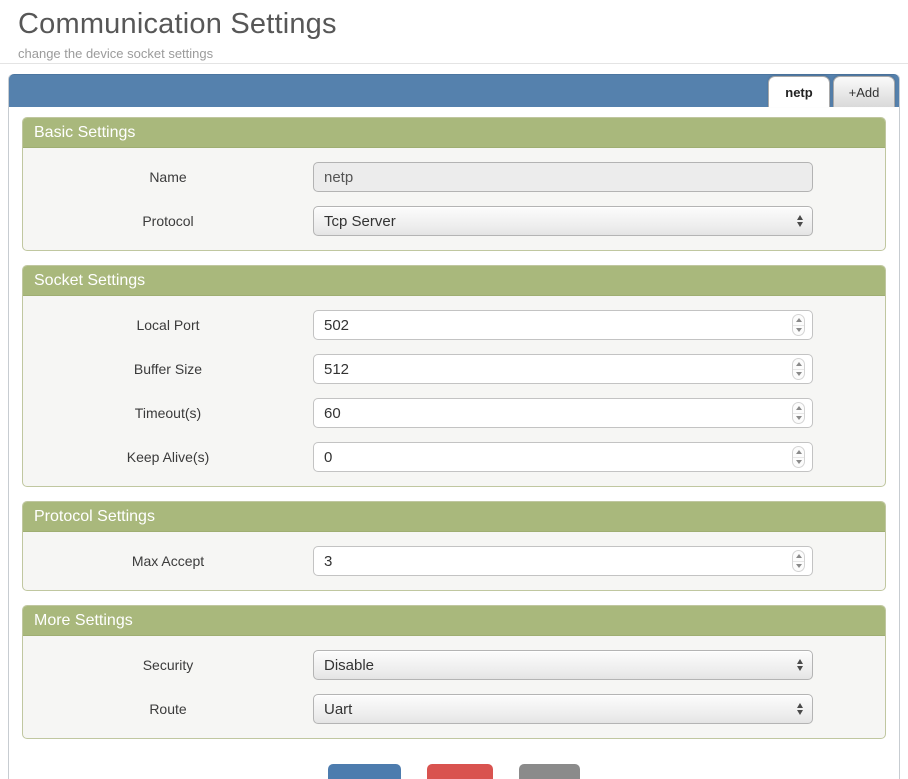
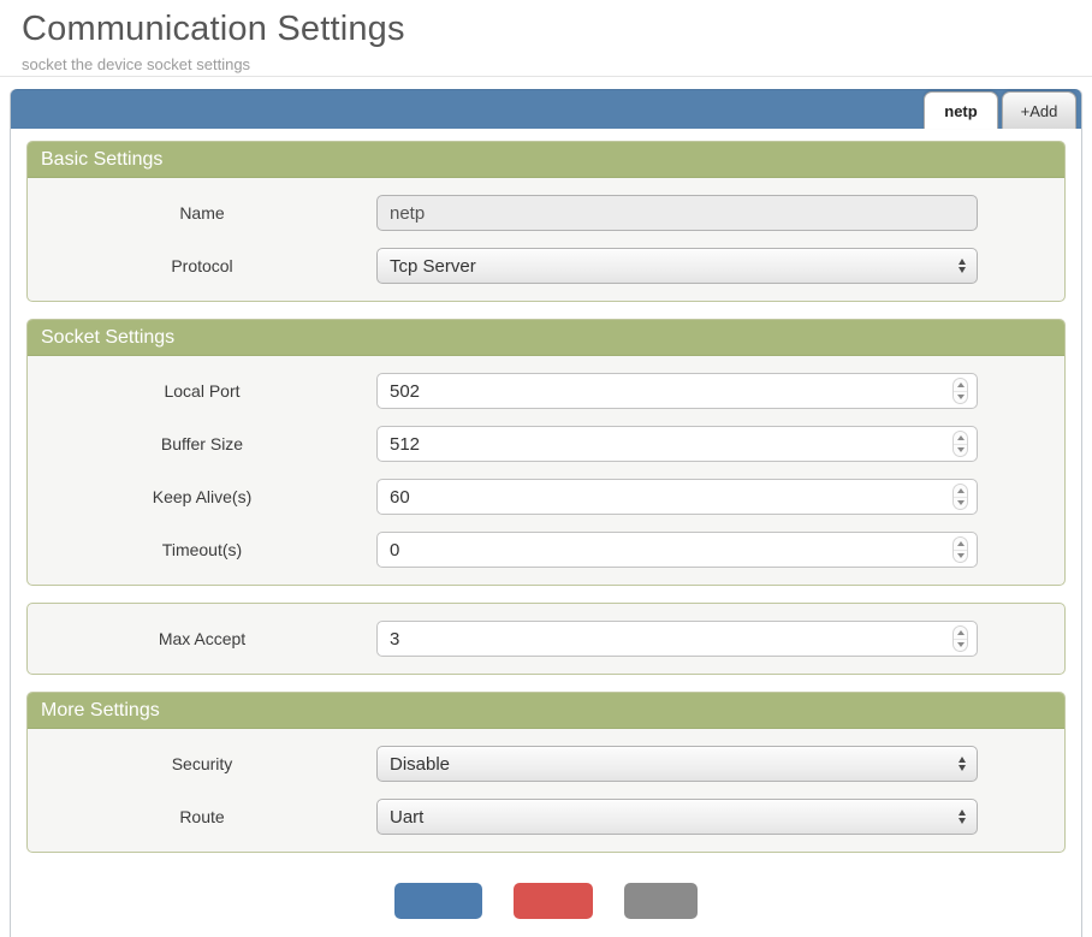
  Communication Settings
- change the device socket settings
+ socket the device socket settings
  netp
  +Add
  Basic Settings
  Name
  netp
  Protocol
  Tcp Server
  Socket Settings
  Local Port
  502
  Buffer Size
  512
- Timeout(s)
+ Keep Alive(s)
  60
- Keep Alive(s)
+ Timeout(s)
  0
- Protocol Settings
  Max Accept
  3
  More Settings
  Security
  Disable
  Route
  Uart
